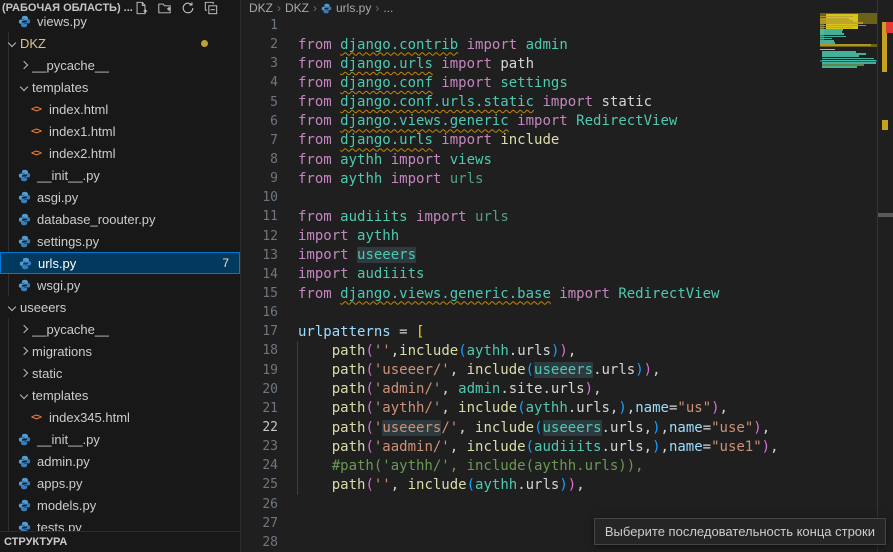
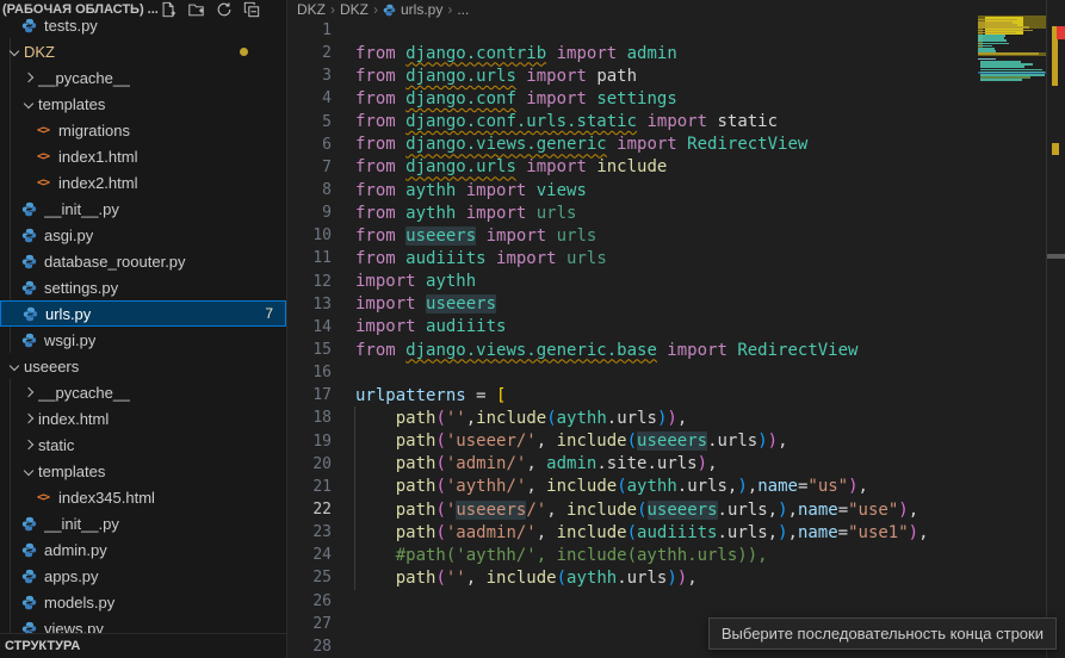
- views.py
+ tests.py
  DKZ
  __pycache__
  templates
  <>
- index.html
+ migrations
  <>
  index1.html
  <>
  index2.html
  __init__.py
  asgi.py
  database_roouter.py
  settings.py
  urls.py
  7
  wsgi.py
  useeers
  __pycache__
- migrations
+ index.html
  static
  templates
  <>
  index345.html
  __init__.py
  admin.py
  apps.py
  models.py
- tests.py
+ views.py
  (РАБОЧАЯ ОБЛАСТЬ) ...
  СТРУКТУРА
  DKZ
  ›
  DKZ
  ›
  urls.py
  ›
  ...
  1
  2
  from django.contrib import admin
  3
  from django.urls import path
  4
  from django.conf import settings
  5
  from django.conf.urls.static import static
  6
  from django.views.generic import RedirectView
  7
  from django.urls import include
  8
  from aythh import views
  9
  from aythh import urls
  10
+ from useeers import urls
  11
  from audiiits import urls
  12
  import aythh
  13
  import useeers
  14
  import audiiits
  15
  from django.views.generic.base import RedirectView
  16
  17
  urlpatterns = [
  18
  path('',include(aythh.urls)),
  19
  path('useeer/', include(useeers.urls)),
  20
  path('admin/', admin.site.urls),
  21
  path('aythh/', include(aythh.urls,),name="us"),
  22
  path('useeers/', include(useeers.urls,),name="use"),
  23
  path('aadmin/', include(audiiits.urls,),name="use1"),
  24
  #path('aythh/', include(aythh.urls)),
  25
  path('', include(aythh.urls)),
  26
  27
  28
  Выберите последовательность конца строки
